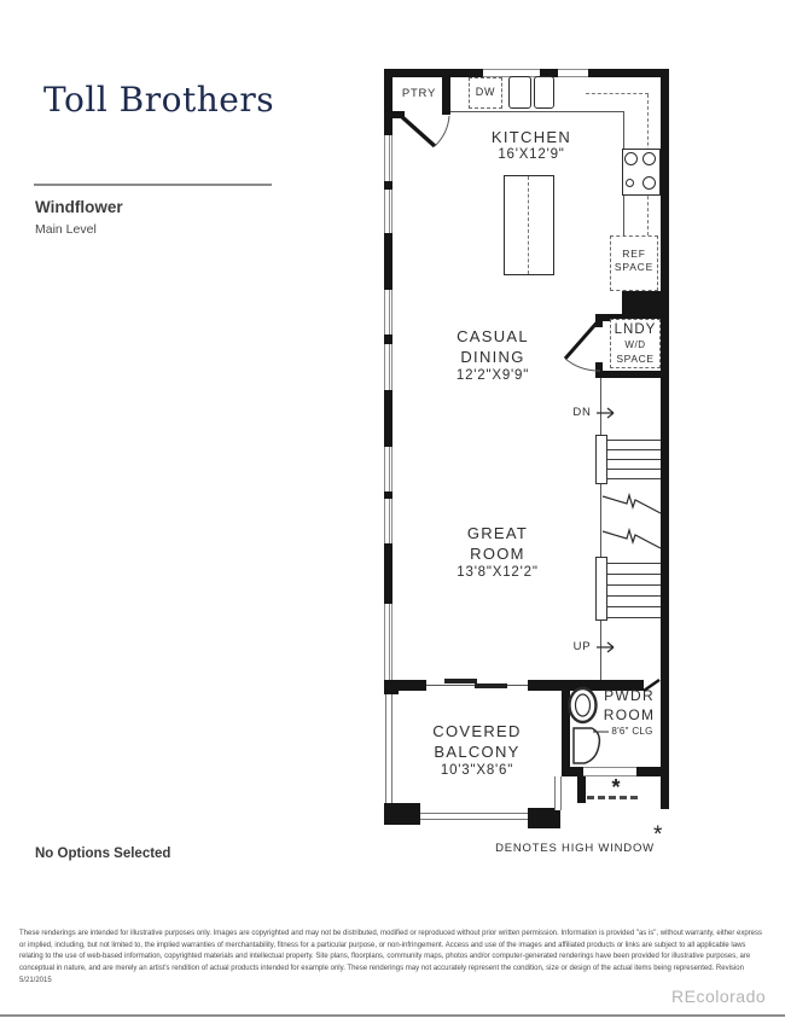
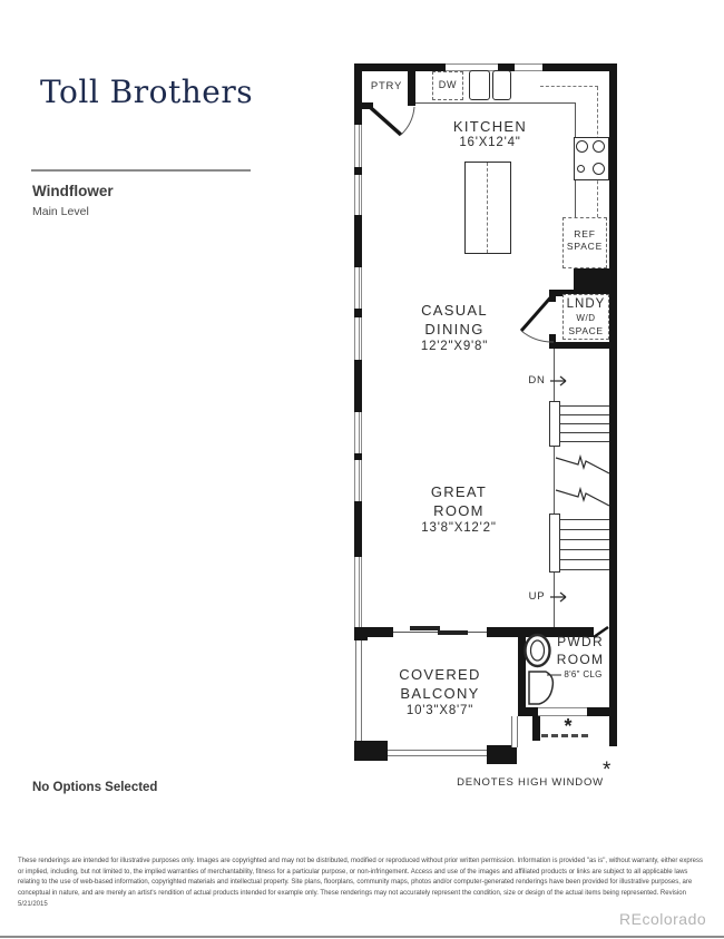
  Toll Brothers
  Windflower
  Main Level
  PTRY
  DW
  KITCHEN
- 16'X12'9"
+ 16'X12'4"
  REF
  SPACE
  LNDY
  W/D
  SPACE
  CASUAL
  DINING
- 12'2"X9'9"
+ 12'2"X9'8"
  DN
  UP
  GREAT
  ROOM
  13'8"X12'2"
  PWDR
  ROOM
  8'6" CLG
  *
  COVERED
  BALCONY
- 10'3"X8'6"
+ 10'3"X8'7"
  DENOTES HIGH WINDOW
  *
  No Options Selected
  REcolorado
